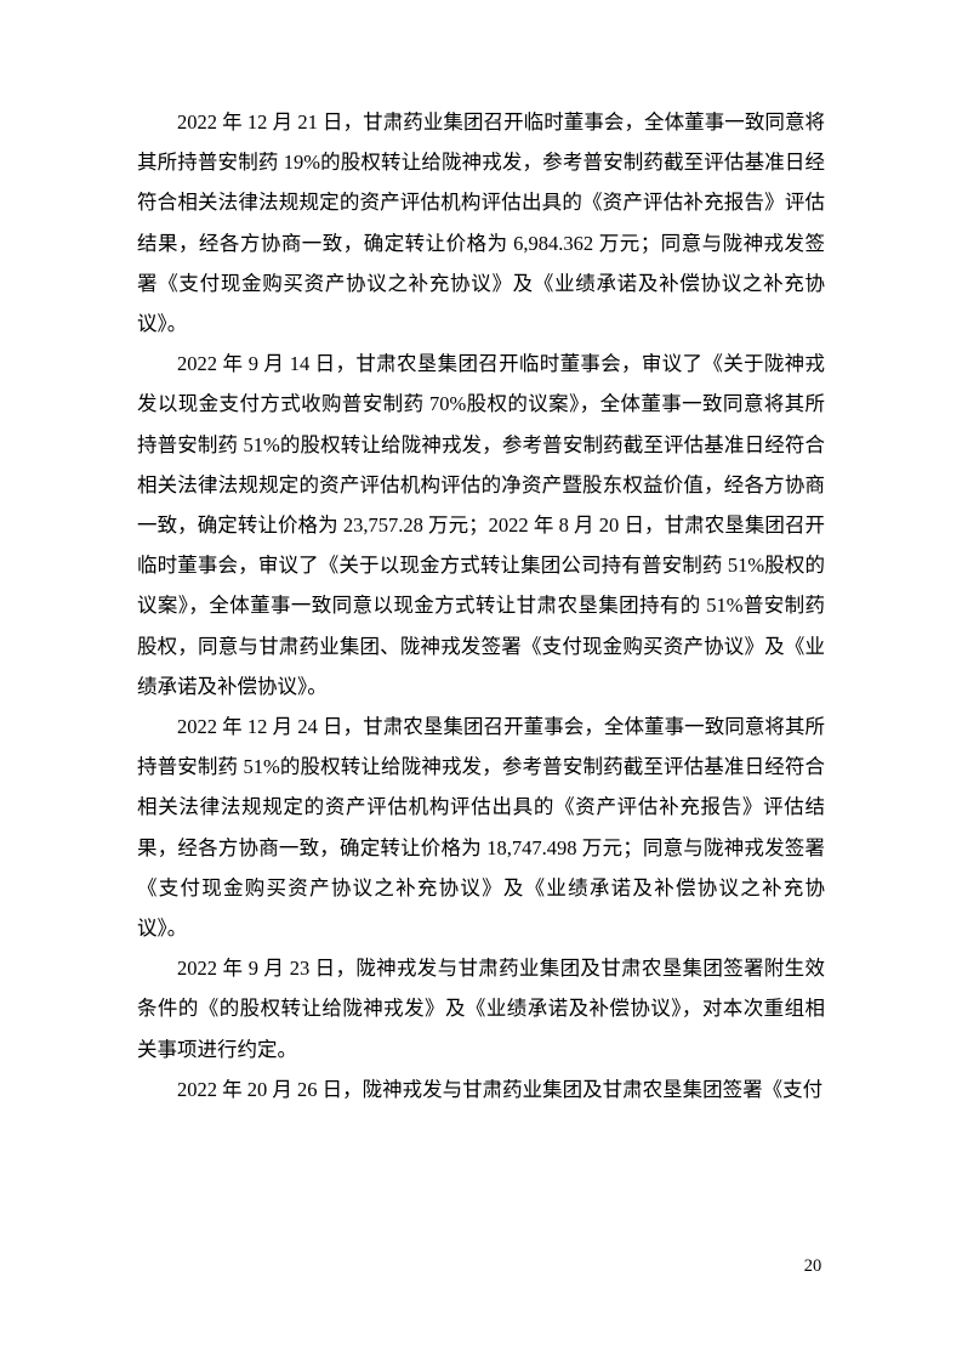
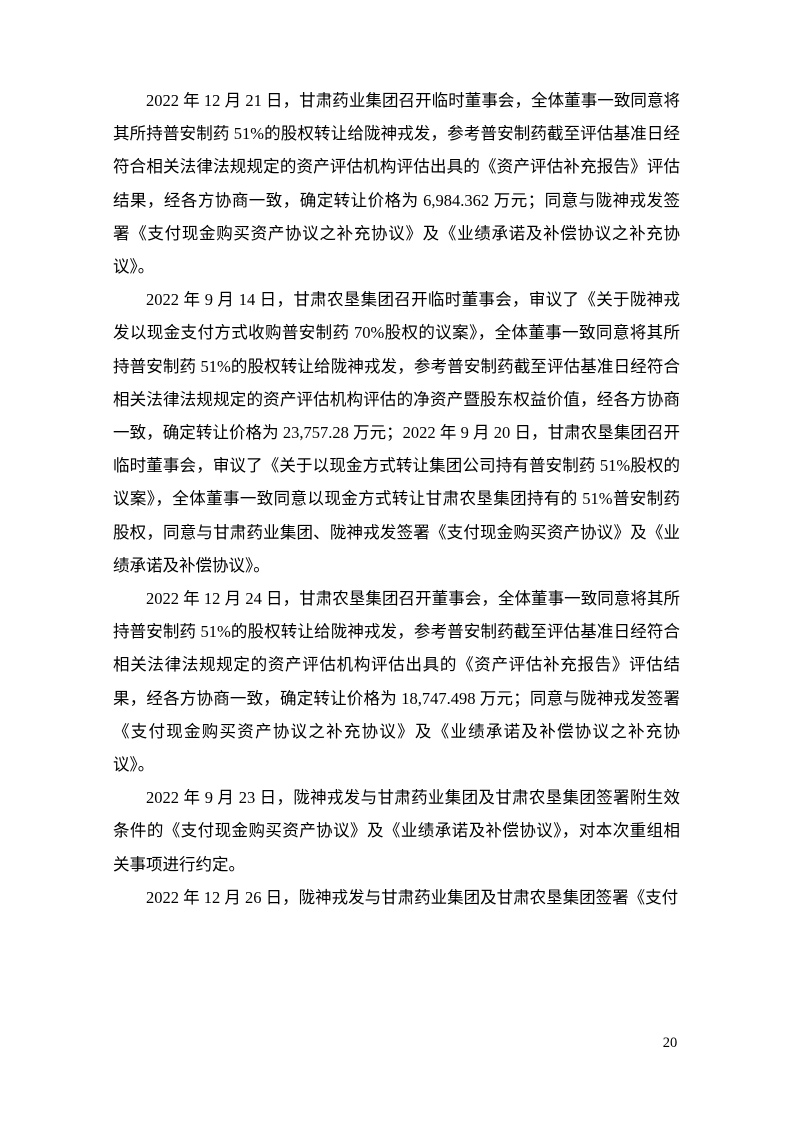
- 2022 年 12 月 21 日，甘肃药业集团召开临时董事会，全体董事一致同意将其所持普安制药 19%的股权转让给陇神戎发，参考普安制药截至评估基准日经符合相关法律法规规定的资产评估机构评估出具的《资产评估补充报告》评估结果，经各方协商一致，确定转让价格为 6,984.362 万元；同意与陇神戎发签署《支付现金购买资产协议之补充协议》及《业绩承诺及补偿协议之补充协议》。
+ 2022 年 12 月 21 日，甘肃药业集团召开临时董事会，全体董事一致同意将其所持普安制药 51%的股权转让给陇神戎发，参考普安制药截至评估基准日经符合相关法律法规规定的资产评估机构评估出具的《资产评估补充报告》评估结果，经各方协商一致，确定转让价格为 6,984.362 万元；同意与陇神戎发签署《支付现金购买资产协议之补充协议》及《业绩承诺及补偿协议之补充协议》。
- 2022 年 9 月 14 日，甘肃农垦集团召开临时董事会，审议了《关于陇神戎发以现金支付方式收购普安制药 70%股权的议案》，全体董事一致同意将其所持普安制药 51%的股权转让给陇神戎发，参考普安制药截至评估基准日经符合相关法律法规规定的资产评估机构评估的净资产暨股东权益价值，经各方协商一致，确定转让价格为 23,757.28 万元；2022 年 8 月 20 日，甘肃农垦集团召开临时董事会，审议了《关于以现金方式转让集团公司持有普安制药 51%股权的议案》，全体董事一致同意以现金方式转让甘肃农垦集团持有的 51%普安制药股权，同意与甘肃药业集团、陇神戎发签署《支付现金购买资产协议》及《业绩承诺及补偿协议》。
+ 2022 年 9 月 14 日，甘肃农垦集团召开临时董事会，审议了《关于陇神戎发以现金支付方式收购普安制药 70%股权的议案》，全体董事一致同意将其所持普安制药 51%的股权转让给陇神戎发，参考普安制药截至评估基准日经符合相关法律法规规定的资产评估机构评估的净资产暨股东权益价值，经各方协商一致，确定转让价格为 23,757.28 万元；2022 年 9 月 20 日，甘肃农垦集团召开临时董事会，审议了《关于以现金方式转让集团公司持有普安制药 51%股权的议案》，全体董事一致同意以现金方式转让甘肃农垦集团持有的 51%普安制药股权，同意与甘肃药业集团、陇神戎发签署《支付现金购买资产协议》及《业绩承诺及补偿协议》。
  2022 年 12 月 24 日，甘肃农垦集团召开董事会，全体董事一致同意将其所持普安制药 51%的股权转让给陇神戎发，参考普安制药截至评估基准日经符合相关法律法规规定的资产评估机构评估出具的《资产评估补充报告》评估结果，经各方协商一致，确定转让价格为 18,747.498 万元；同意与陇神戎发签署《支付现金购买资产协议之补充协议》及《业绩承诺及补偿协议之补充协议》。
- 2022 年 9 月 23 日，陇神戎发与甘肃药业集团及甘肃农垦集团签署附生效条件的《的股权转让给陇神戎发》及《业绩承诺及补偿协议》，对本次重组相关事项进行约定。
+ 2022 年 9 月 23 日，陇神戎发与甘肃药业集团及甘肃农垦集团签署附生效条件的《支付现金购买资产协议》及《业绩承诺及补偿协议》，对本次重组相关事项进行约定。
- 2022 年 20 月 26 日，陇神戎发与甘肃药业集团及甘肃农垦集团签署《支付
+ 2022 年 12 月 26 日，陇神戎发与甘肃药业集团及甘肃农垦集团签署《支付
  20
